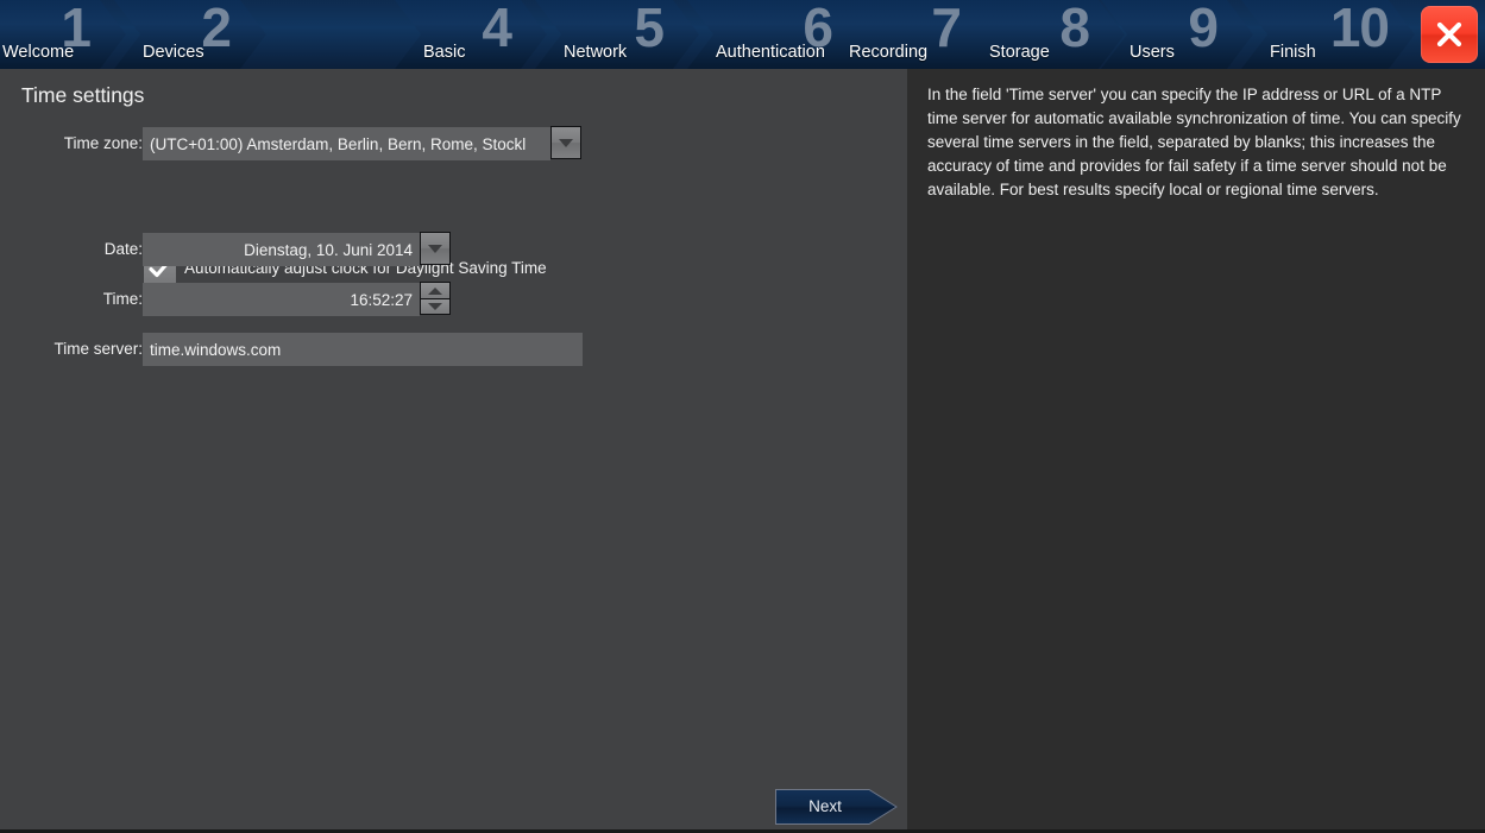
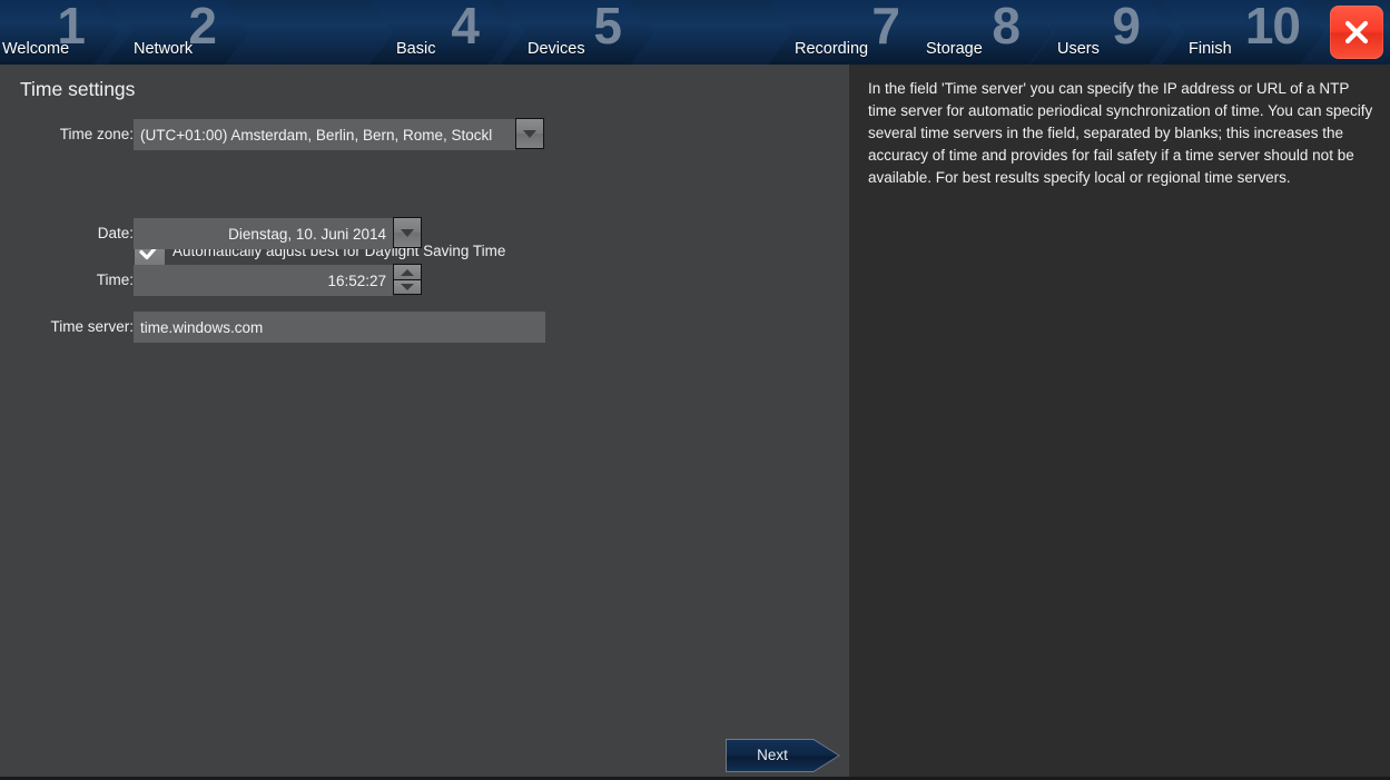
  1
  Welcome
  2
- Devices
+ Network
  4
  Basic
  5
- Network
+ Devices
- 6
- Authentication
  7
  Recording
  8
  Storage
  9
  Users
  10
  Finish
  Time settings
  Time zone:
  (UTC+01:00) Amsterdam, Berlin, Bern, Rome, Stockl
- Automatically adjust clock for Daylight Saving Time
+ Automatically adjust best for Daylight Saving Time
  Date:
  Dienstag, 10. Juni 2014
  Time:
  16:52:27
  Time server:
  time.windows.com
  Next
- In the field 'Time server' you can specify the IP address or URL of a NTP time server for automatic available synchronization of time. You can specify several time servers in the field, separated by blanks; this increases the accuracy of time and provides for fail safety if a time server should not be available. For best results specify local or regional time servers.
+ In the field 'Time server' you can specify the IP address or URL of a NTP time server for automatic periodical synchronization of time. You can specify several time servers in the field, separated by blanks; this increases the accuracy of time and provides for fail safety if a time server should not be available. For best results specify local or regional time servers.
